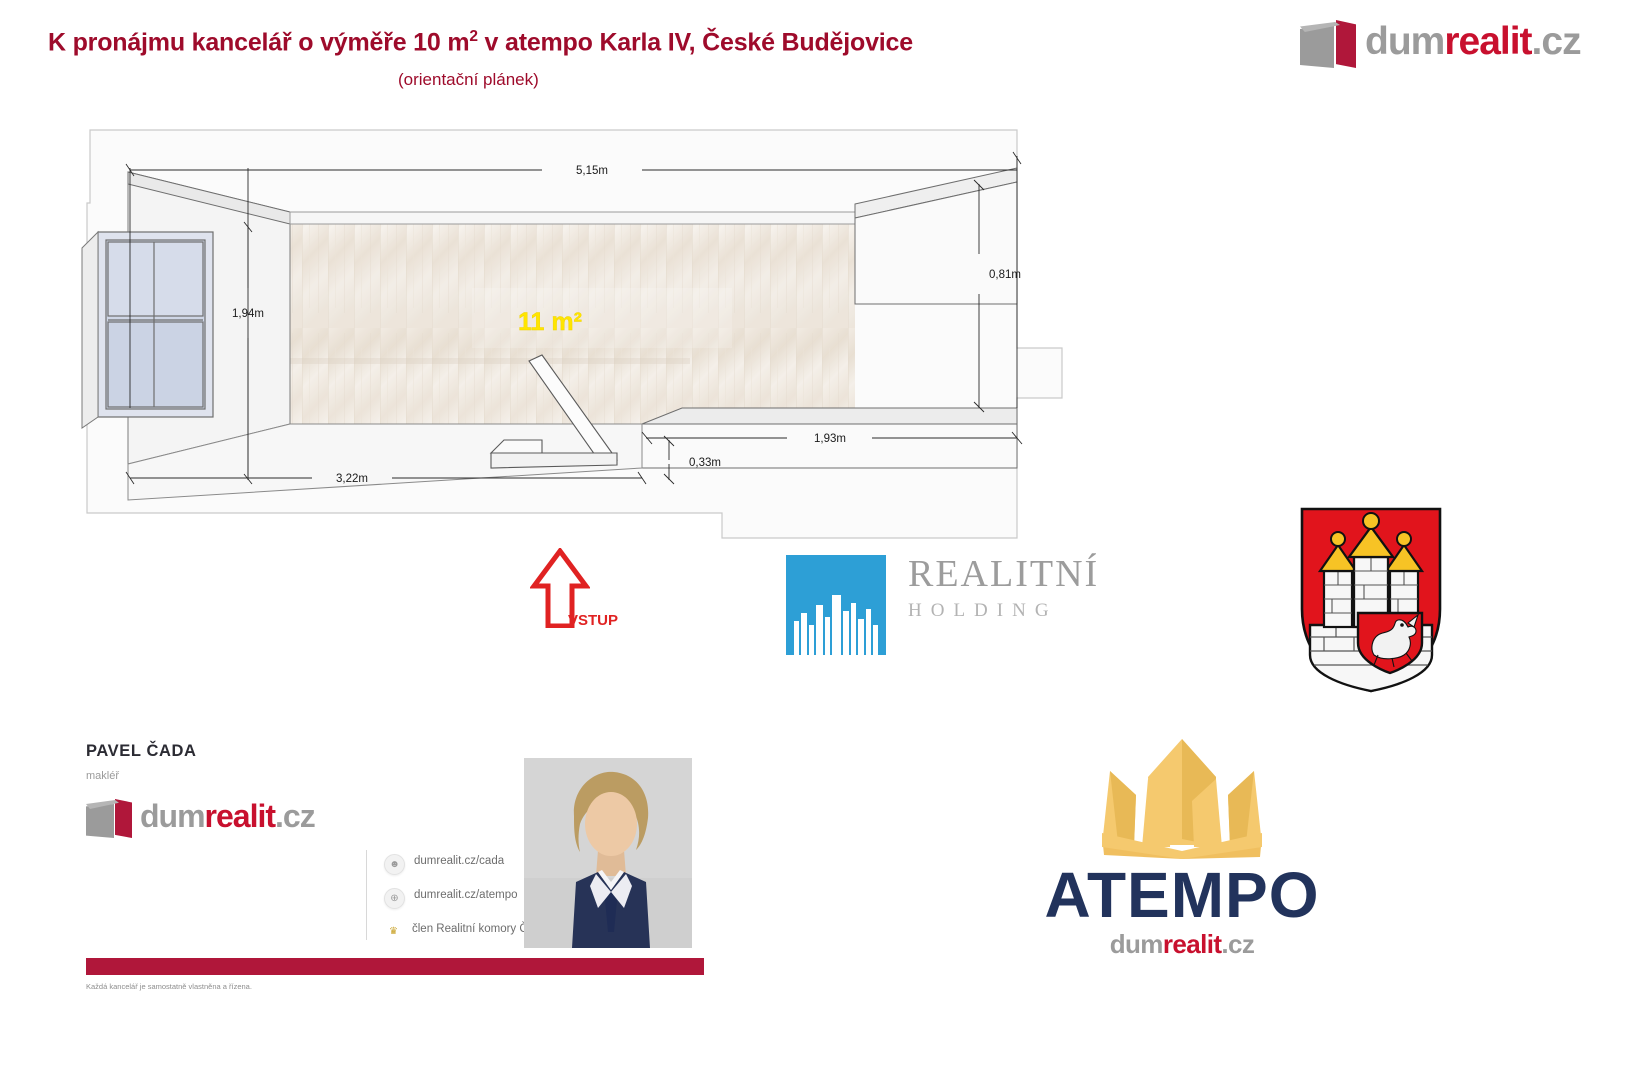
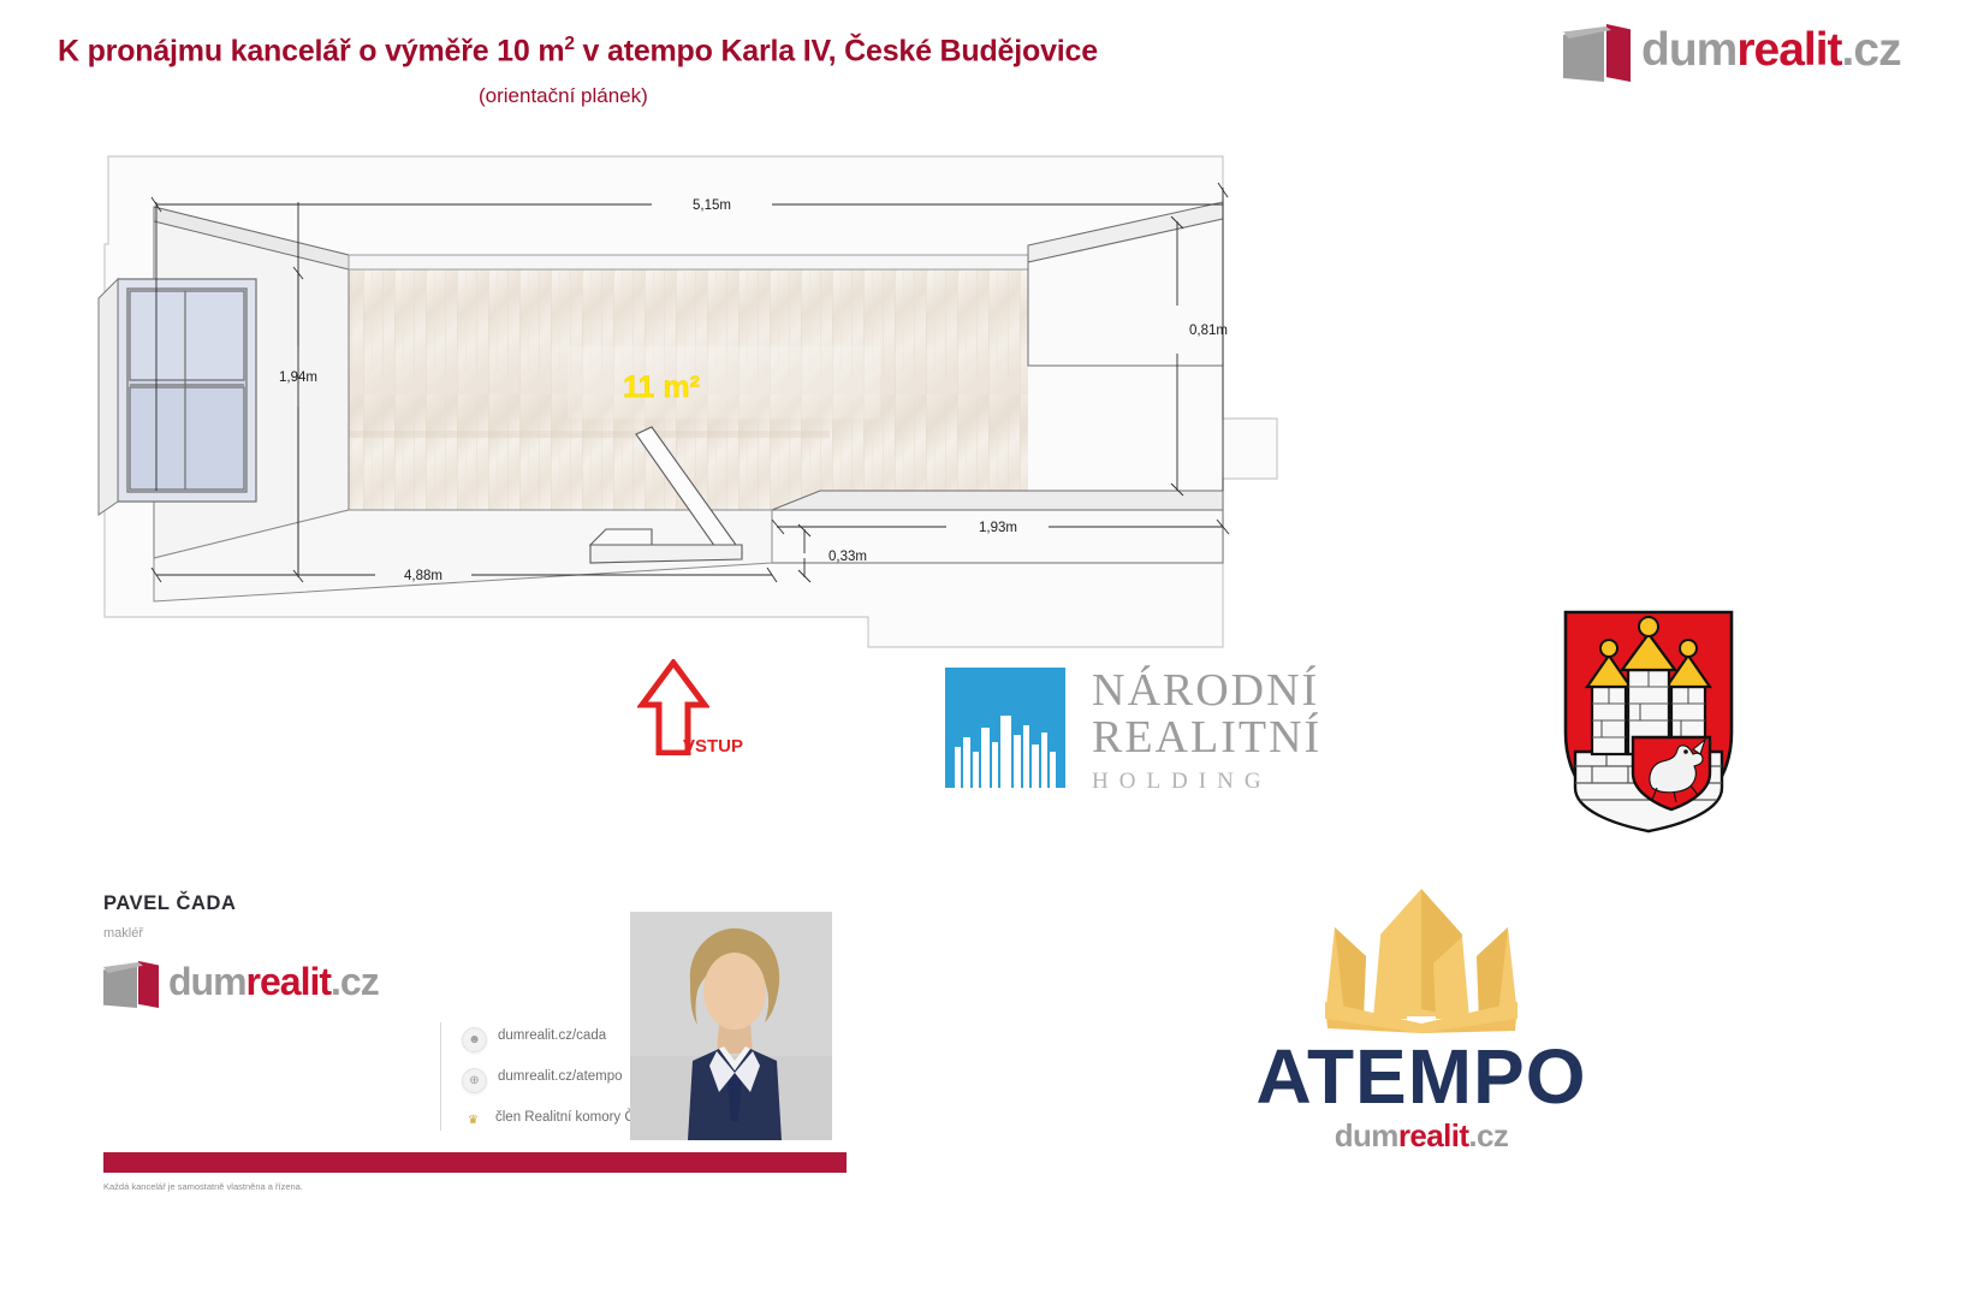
  K pronájmu kancelář o výměře 10 m2 v atempo Karla IV, České Budějovice
  (orientační plánek)
  dumrealit.cz
  5,15m
  1,94m
  0,81m
- 3,22m
+ 4,88m
  1,93m
  0,33m
  11 m²
  VSTUP
+ NÁRODNÍ
  REALITNÍ
  HOLDING
  PAVEL ČADA
  makléř
  dumrealit.cz
  ☻
  dumrealit.cz/cada
  ⊕
  dumrealit.cz/atempo
  ♛
  člen Realitní komory
  Každá kancelář je samostatně vlastněna a řízena.
  ATEMPO
  dumrealit.cz
